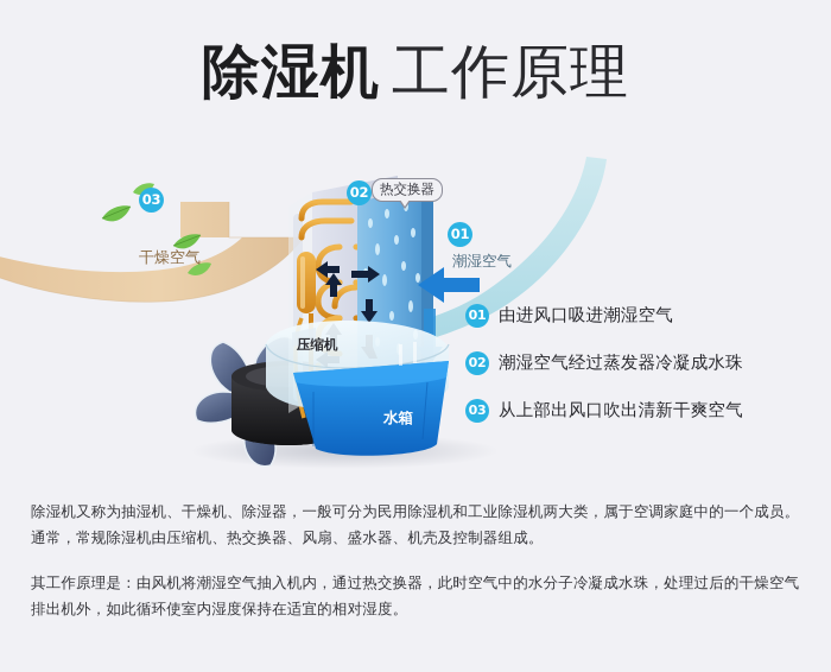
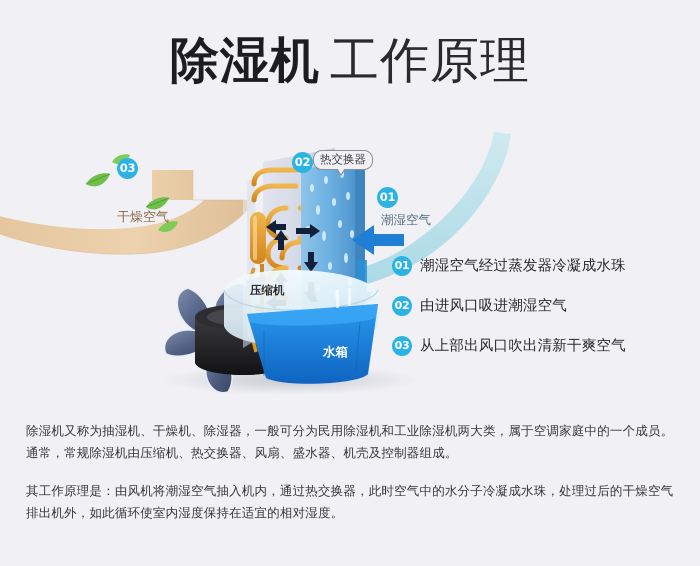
  除湿机 工作原理
  03
  02
  01
  干燥空气
  潮湿空气
  热交换器
  压缩机
  水箱
  01
- 由进风口吸进潮湿空气
+ 潮湿空气经过蒸发器冷凝成水珠
  02
- 潮湿空气经过蒸发器冷凝成水珠
+ 由进风口吸进潮湿空气
  03
  从上部出风口吹出清新干爽空气
  除湿机又称为抽湿机、干燥机、除湿器，一般可分为民用除湿机和工业除湿机两大类，属于空调家庭中的一个成员。
  通常，常规除湿机由压缩机、热交换器、风扇、盛水器、机壳及控制器组成。
  其工作原理是：由风机将潮湿空气抽入机内，通过热交换器，此时空气中的水分子冷凝成水珠，处理过后的干燥空气
  排出机外，如此循环使室内湿度保持在适宜的相对湿度。
